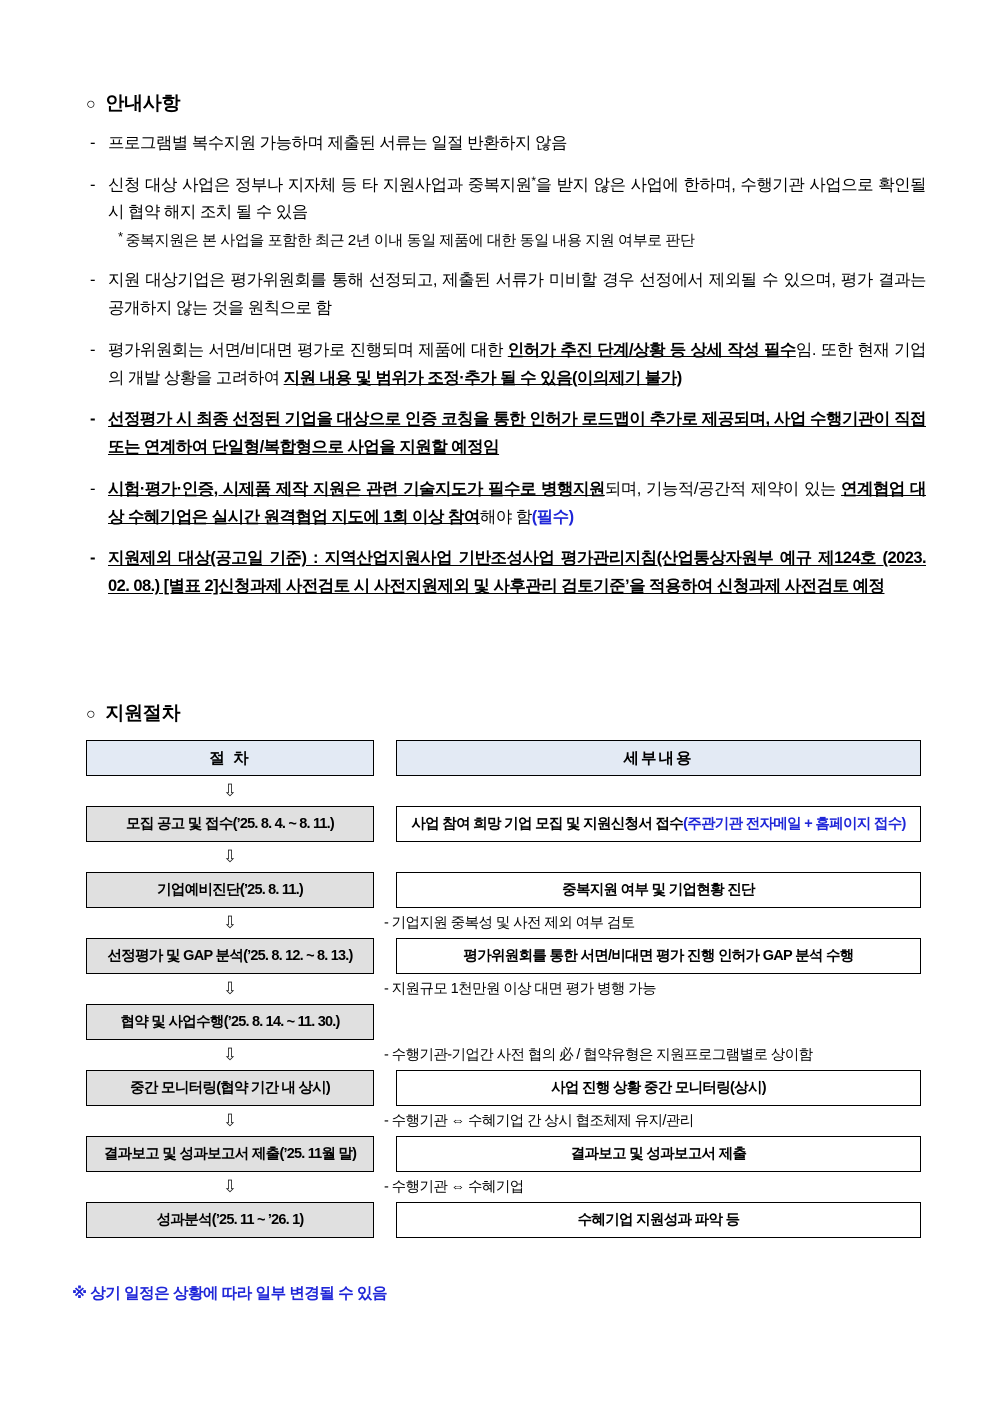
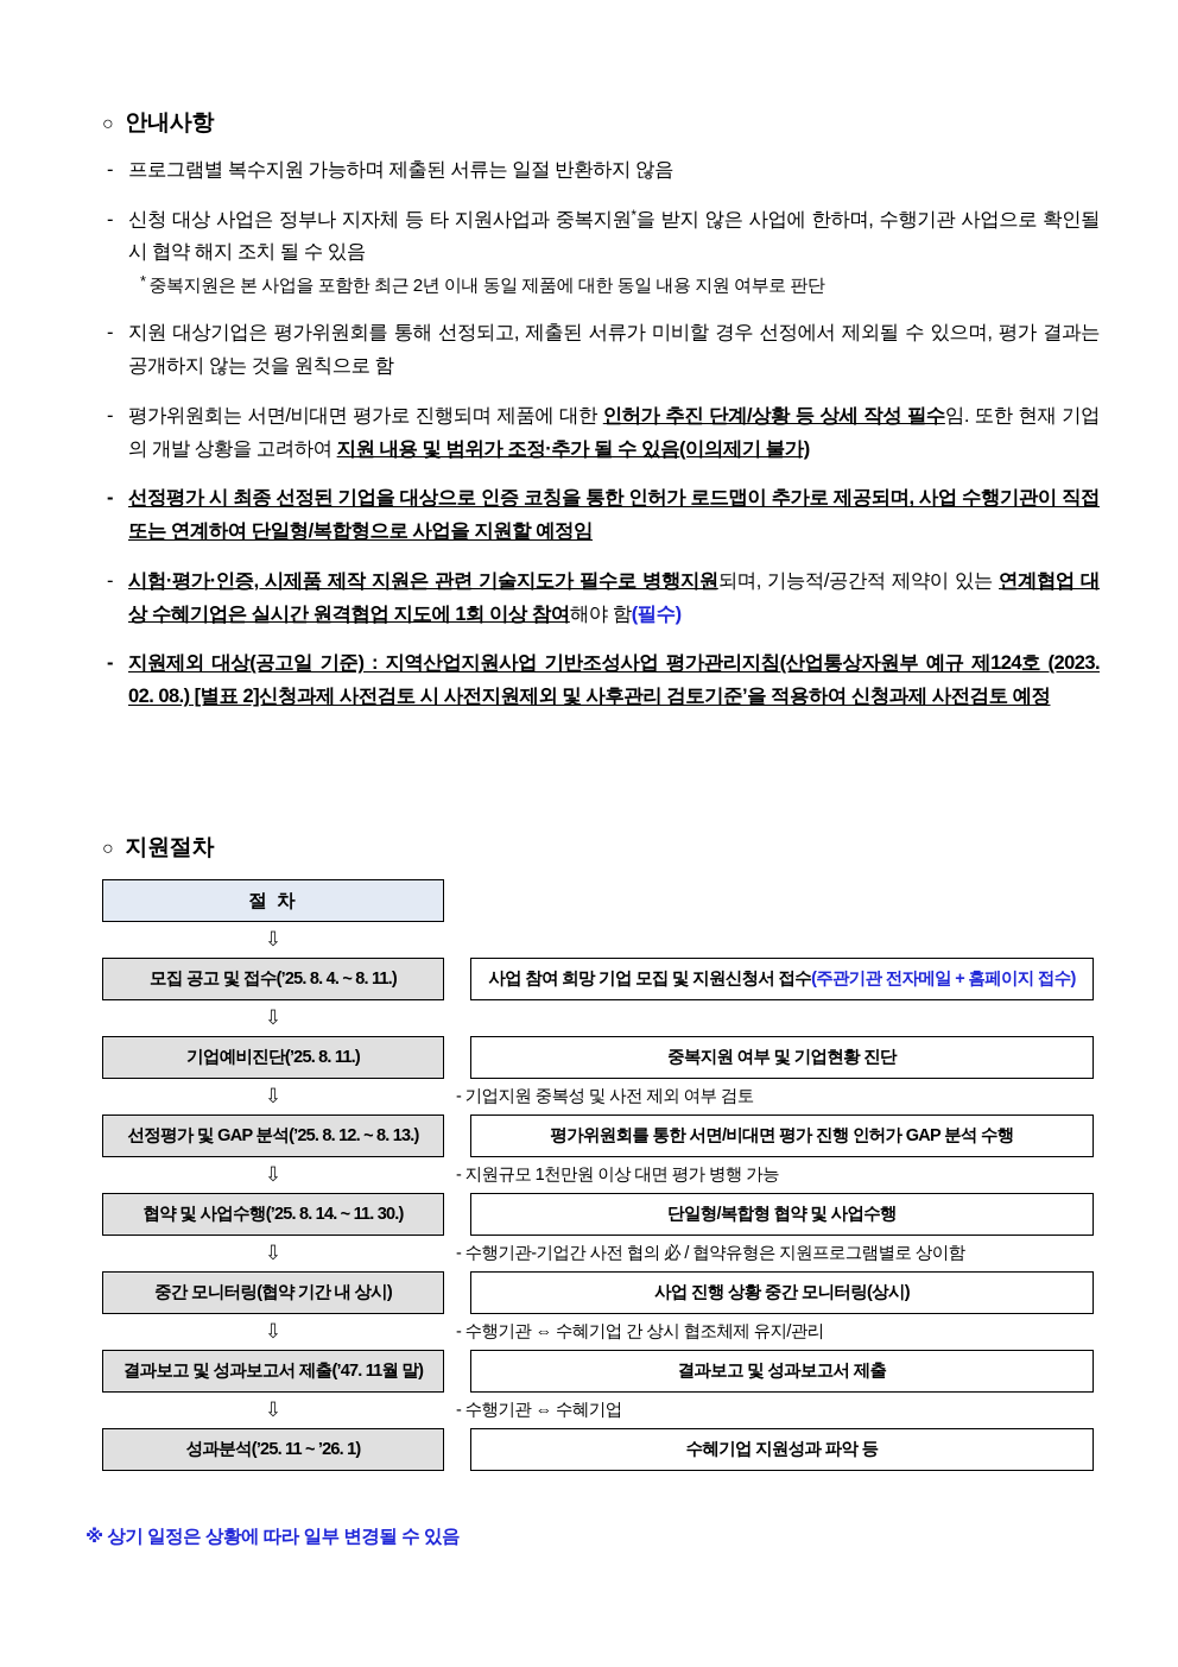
  ○
  안내사항
  -
  프로그램별 복수지원 가능하며 제출된 서류는 일절 반환하지 않음
  -
  신청 대상 사업은 정부나 지자체 등 타 지원사업과 중복지원*을 받지 않은 사업에 한하며, 수행기관 사업으로 확인될 시 협약 해지 조치 될 수 있음
  * 중복지원은 본 사업을 포함한 최근 2년 이내 동일 제품에 대한 동일 내용 지원 여부로 판단
  -
  지원 대상기업은 평가위원회를 통해 선정되고, 제출된 서류가 미비할 경우 선정에서 제외될 수 있으며, 평가 결과는 공개하지 않는 것을 원칙으로 함
  -
  평가위원회는 서면/비대면 평가로 진행되며 제품에 대한 인허가 추진 단계/상황 등 상세 작성 필수임. 또한 현재 기업의 개발 상황을 고려하여 지원 내용 및 범위가 조정·추가 될 수 있음(이의제기 불가)
  -
  선정평가 시 최종 선정된 기업을 대상으로 인증 코칭을 통한 인허가 로드맵이 추가로 제공되며, 사업 수행기관이 직접 또는 연계하여 단일형/복합형으로 사업을 지원할 예정임
  -
  시험·평가·인증, 시제품 제작 지원은 관련 기술지도가 필수로 병행지원되며, 기능적/공간적 제약이 있는 연계협업 대상 수혜기업은 실시간 원격협업 지도에 1회 이상 참여해야 함(필수)
  -
  지원제외 대상(공고일 기준) : 지역산업지원사업 기반조성사업 평가관리지침(산업통상자원부 예규 제124호 (2023. 02. 08.) [별표 2]신청과제 사전검토 시 사전지원제외 및 사후관리 검토기준’을 적용하여 신청과제 사전검토 예정
  ○
  지원절차
  절 차
- 세부내용
  ⇩
  모집 공고 및 접수
  (’25. 8. 4. ~ 8. 11.)
  사업 참여 희망 기업 모집 및 지원신청서 접수
  (주관기관 전자메일 + 홈페이지 접수)
  ⇩
  기업예비진단
  (’25. 8. 11.)
  중복지원 여부 및 기업현황 진단
  ⇩
  - 기업지원 중복성 및 사전 제외 여부 검토
  선정평가 및 GAP 분석
  (’25. 8. 12. ~ 8. 13.)
  평가위원회를 통한 서면/비대면 평가 진행 인허가 GAP 분석 수행
  ⇩
  - 지원규모 1천만원 이상 대면 평가 병행 가능
  협약 및 사업수행
  (’25. 8. 14. ~ 11. 30.)
+ 단일형/복합형 협약 및 사업수행
  ⇩
  - 수행기관-기업간 사전 협의 必 / 협약유형은 지원프로그램별로 상이함
  중간 모니터링
  (협약 기간 내 상시)
  사업 진행 상황 중간 모니터링(상시)
  ⇩
  - 수행기관 ⇔ 수혜기업 간 상시 협조체제 유지/관리
  결과보고 및 성과보고서 제출
- (’25. 11월 말)
+ (’47. 11월 말)
  결과보고 및 성과보고서 제출
  ⇩
  - 수행기관 ⇔ 수혜기업
  성과분석
  (’25. 11 ~ ’26. 1)
  수혜기업 지원성과 파악 등
  ※ 상기 일정은 상황에 따라 일부 변경될 수 있음
